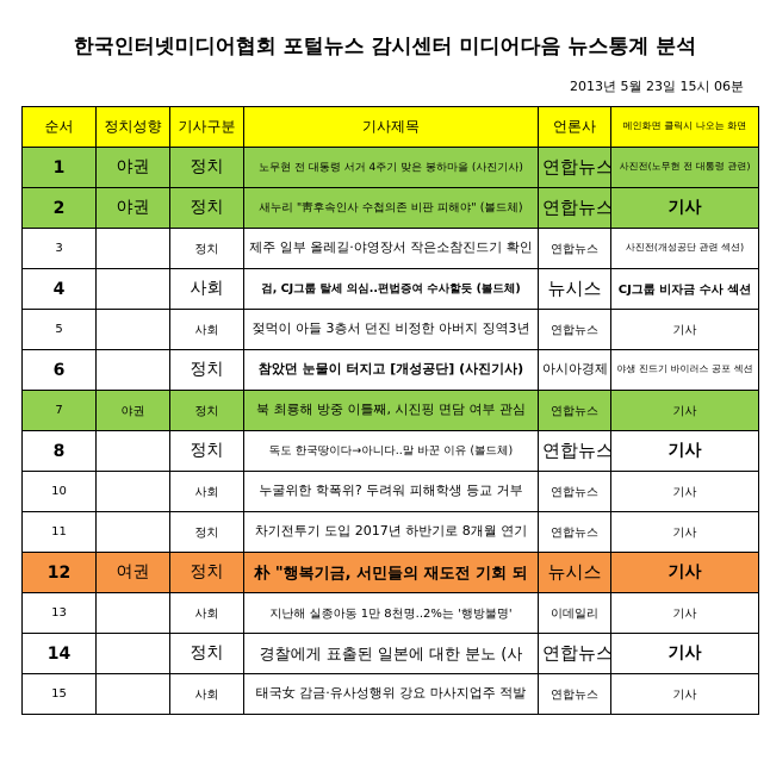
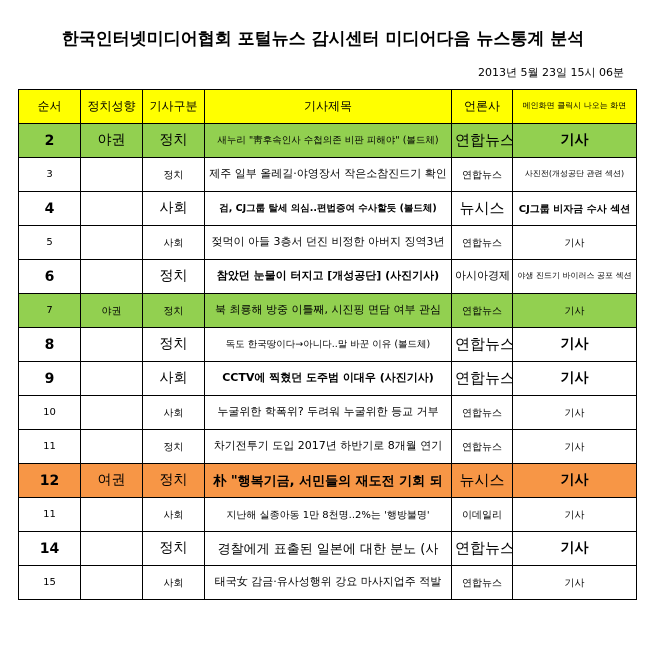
  한국인터넷미디어협회 포털뉴스 감시센터 미디어다음 뉴스통계 분석
  2013년 5월 23일 15시 06분
  순서	정치성향	기사구분	기사제목	언론사	메인화면 클릭시 나오는 화면
- 1	야권	정치	노무현 전 대통령 서거 4주기 맞은 봉하마을 (사진기사)	연합뉴스	사진전(노무현 전 대통령 관련)
  2	야권	정치	새누리 "靑후속인사 수첩의존 비판 피해야" (볼드체)	연합뉴스	기사
  3		정치	제주 일부 올레길·야영장서 작은소참진드기 확인	연합뉴스	사진전(개성공단 관련 섹션)
  4		사회	검, CJ그룹 탈세 의심..편법증여 수사할듯 (볼드체)	뉴시스	CJ그룹 비자금 수사 섹션
  5		사회	젖먹이 아들 3층서 던진 비정한 아버지 징역3년	연합뉴스	기사
  6		정치	참았던 눈물이 터지고 [개성공단] (사진기사)	아시아경제	야생 진드기 바이러스 공포 섹션
  7	야권	정치	북 최룡해 방중 이틀째, 시진핑 면담 여부 관심	연합뉴스	기사
  8		정치	독도 한국땅이다→아니다..말 바꾼 이유 (볼드체)	연합뉴스	기사
+ 9		사회	CCTV에 찍혔던 도주범 이대우 (사진기사)	연합뉴스	기사
- 10		사회	누굴위한 학폭위? 두려워 피해학생 등교 거부	연합뉴스	기사
+ 10		사회	누굴위한 학폭위? 두려워 누굴위한 등교 거부	연합뉴스	기사
  11		정치	차기전투기 도입 2017년 하반기로 8개월 연기	연합뉴스	기사
  12	여권	정치	朴 "행복기금, 서민들의 재도전 기회 되	뉴시스	기사
- 13		사회	지난해 실종아동 1만 8천명..2%는 '행방불명'	이데일리	기사
+ 11		사회	지난해 실종아동 1만 8천명..2%는 '행방불명'	이데일리	기사
  14		정치	경찰에게 표출된 일본에 대한 분노 (사	연합뉴스	기사
  15		사회	태국女 감금·유사성행위 강요 마사지업주 적발	연합뉴스	기사
